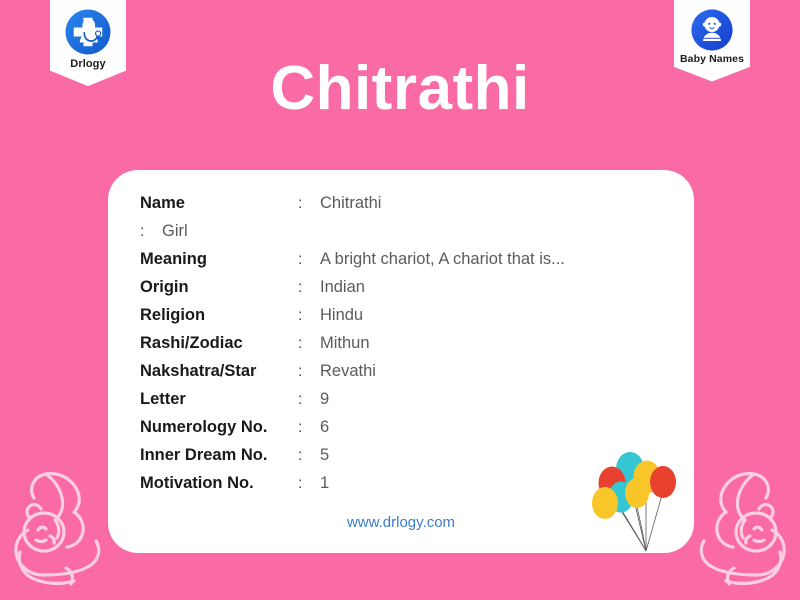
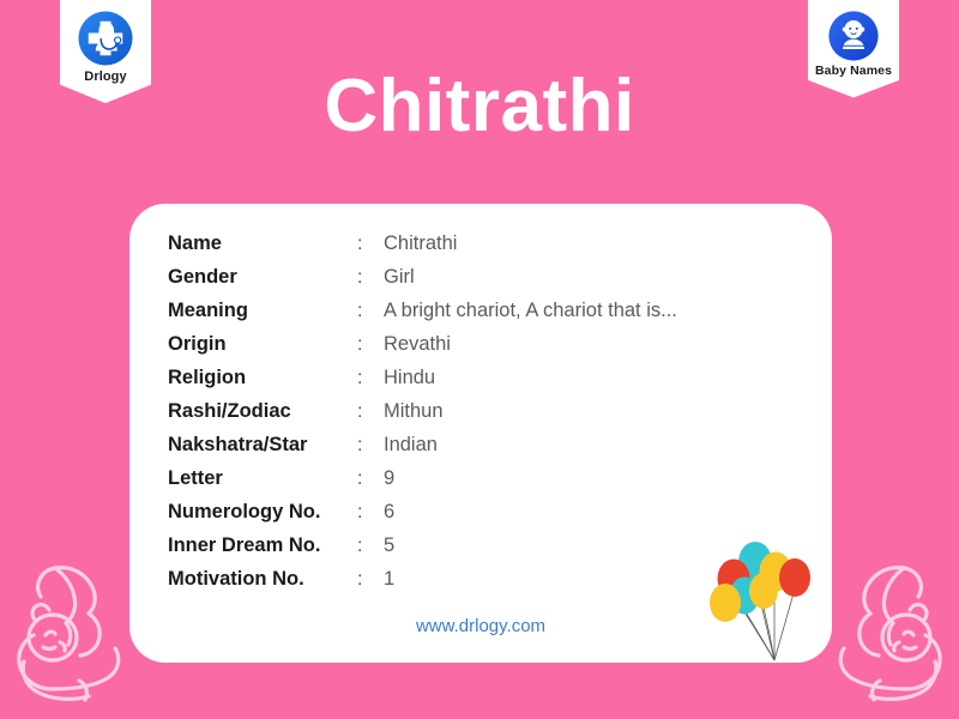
  Drlogy
  Baby Names
  Chitrathi
  Name
  :
  Chitrathi
+ Gender
  :
  Girl
  Meaning
  :
  A bright chariot, A chariot that is...
  Origin
  :
- Indian
+ Revathi
  Religion
  :
  Hindu
  Rashi/Zodiac
  :
  Mithun
  Nakshatra/Star
  :
- Revathi
+ Indian
  Letter
  :
  9
  Numerology No.
  :
  6
  Inner Dream No.
  :
  5
  Motivation No.
  :
  1
  www.drlogy.com
